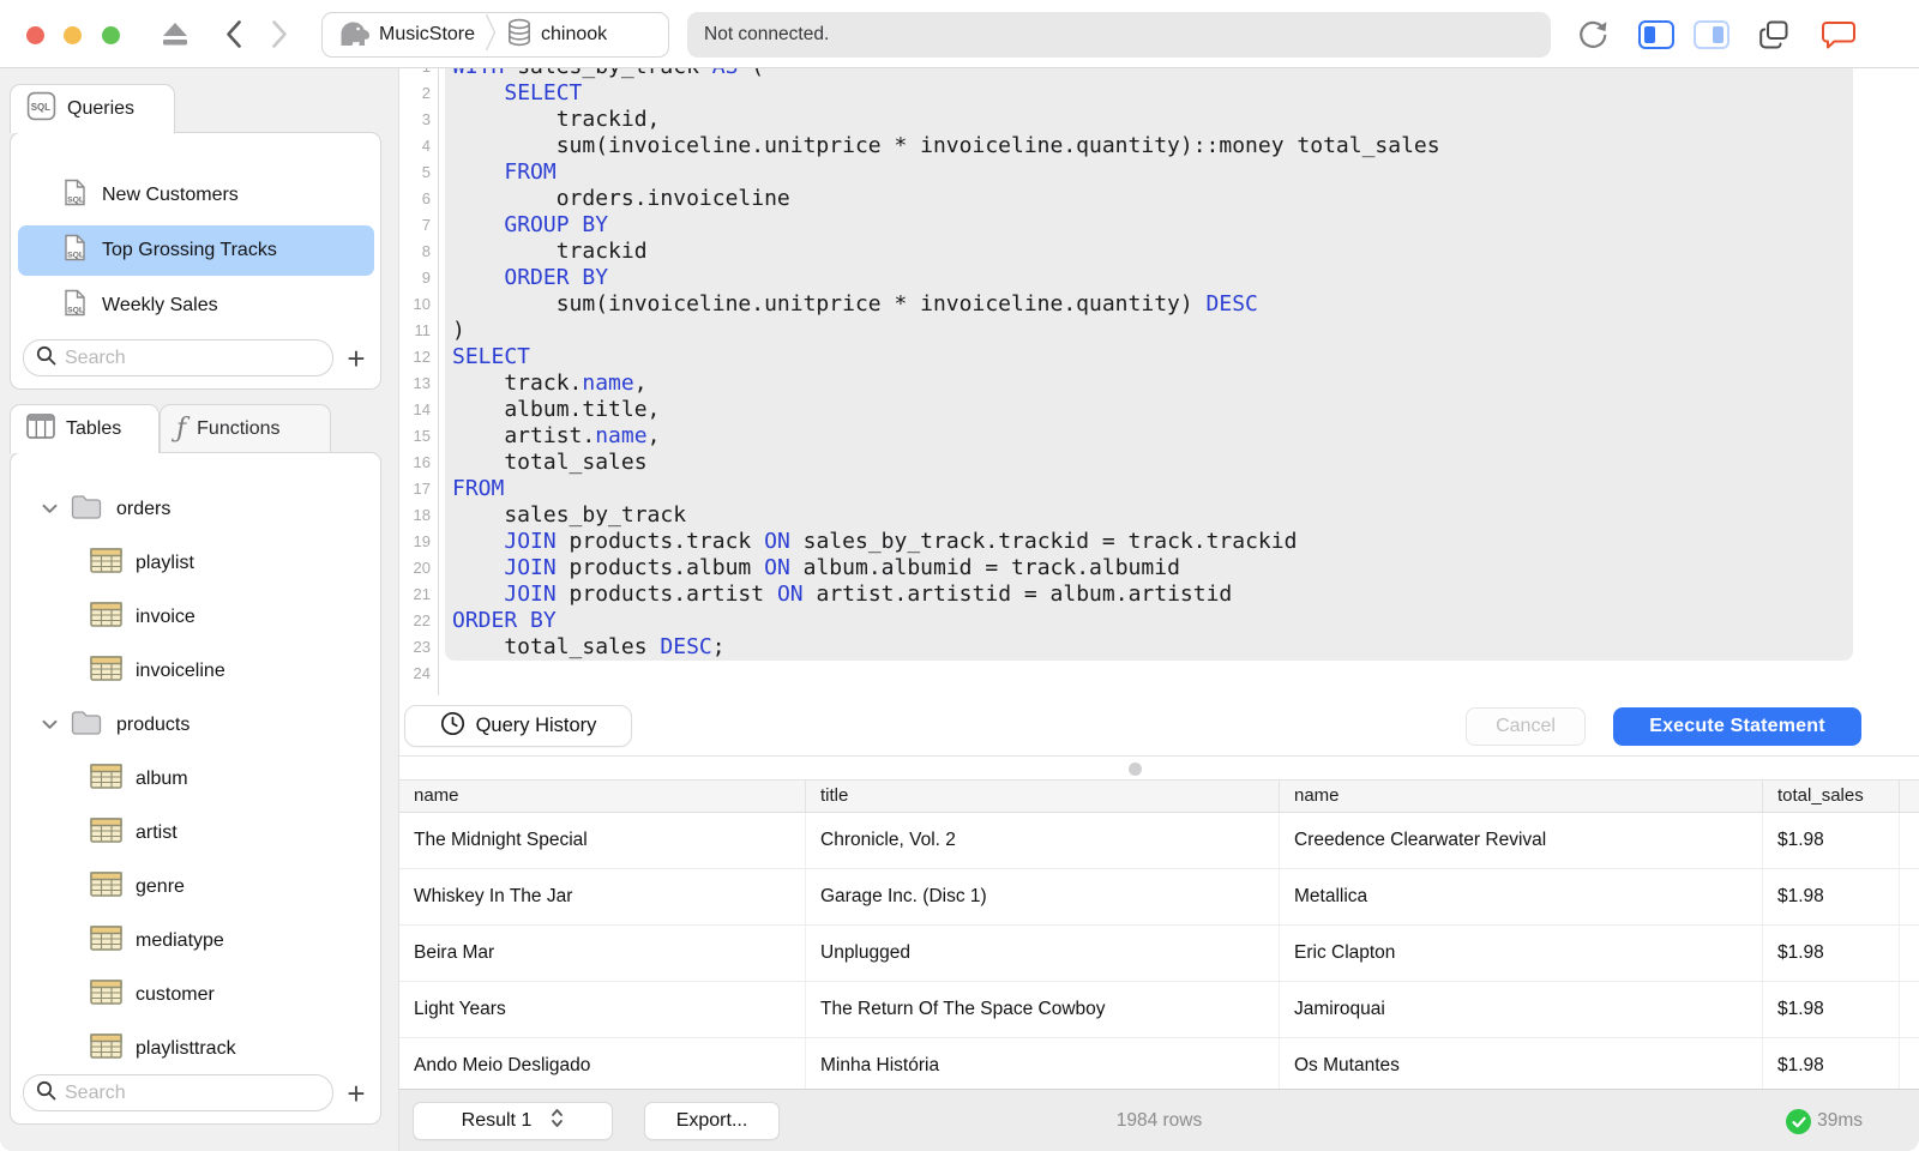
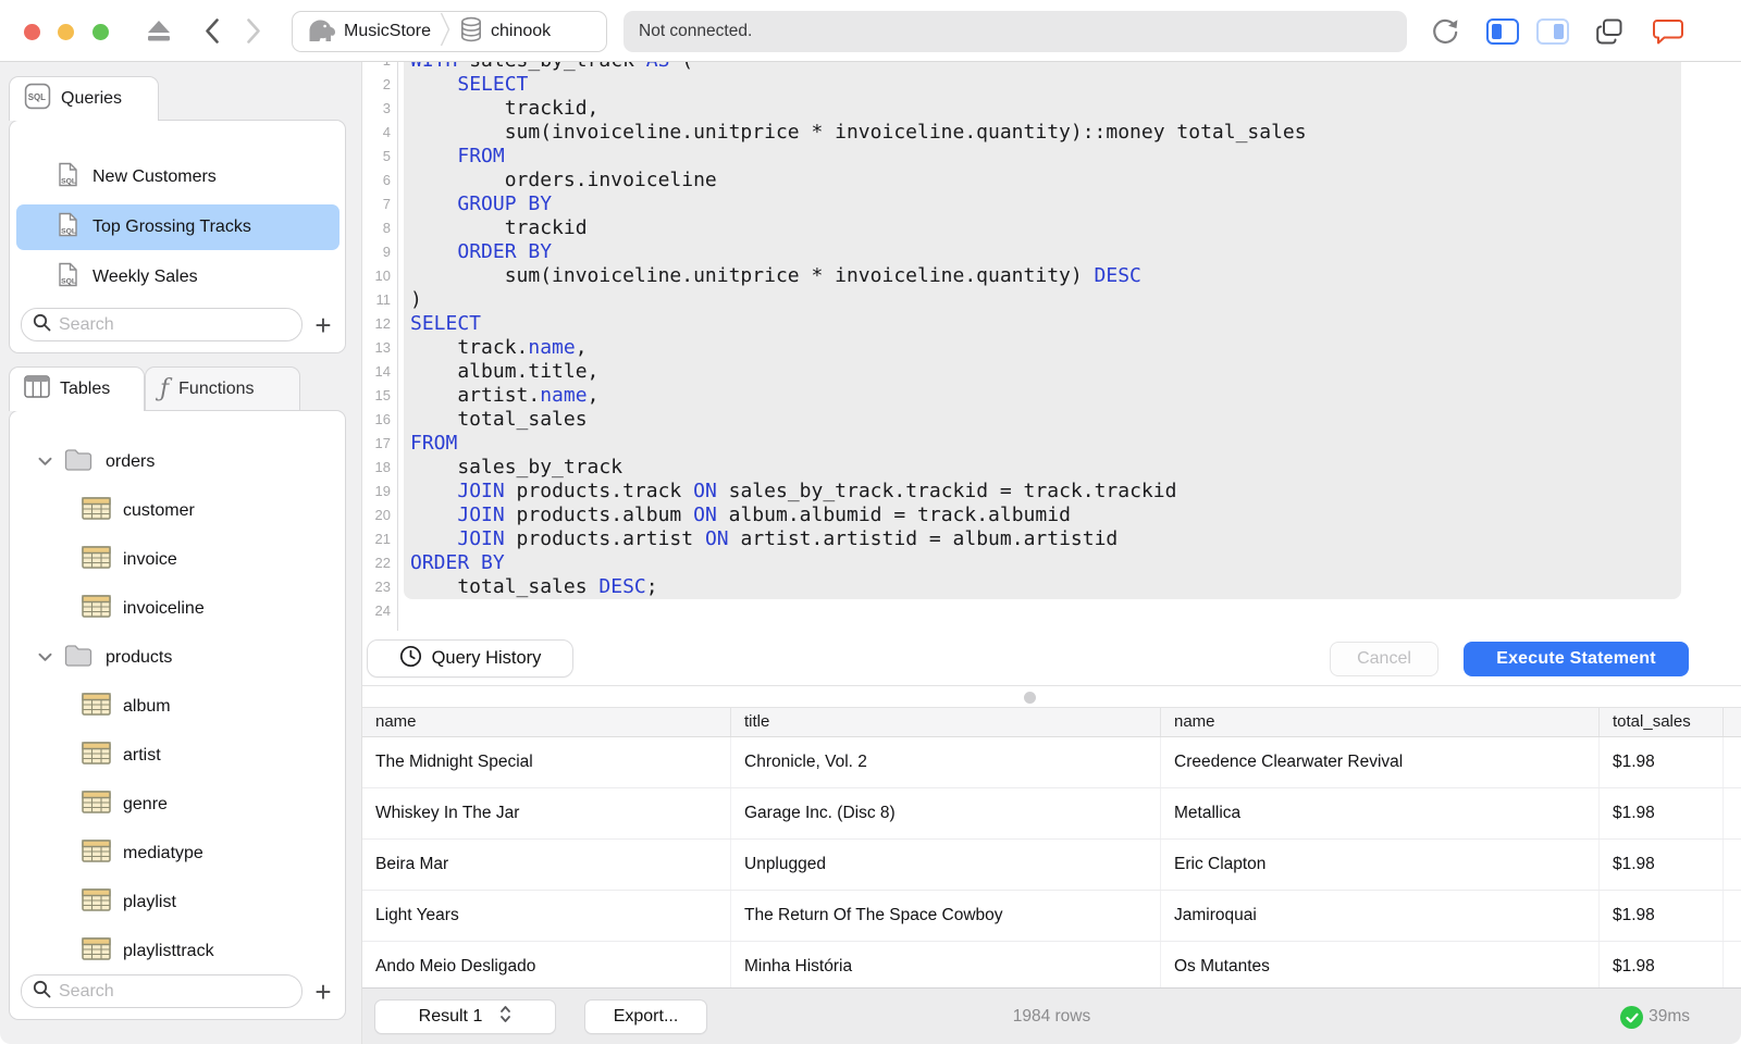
  MusicStore
  chinook
  Not connected.
  SQL
  Queries
  New Customers
  Top Grossing Tracks
  Weekly Sales
  Search
  +
  Tables
  ƒ
  Functions
  orders
- playlist
+ customer
  invoice
  invoiceline
  products
  album
  artist
  genre
  mediatype
- customer
+ playlist
  playlisttrack
  Search
  +
  2
  3
  4
  5
  6
  7
  8
  9
  10
  11
  12
  13
  14
  15
  16
  17
  18
  19
  20
  21
  22
  23
  24
  SELECT
  trackid,
  sum(invoiceline.unitprice * invoiceline.quantity)::money total_sales
  FROM
  orders.invoiceline
  GROUP BY
  trackid
  ORDER BY
  sum(invoiceline.unitprice * invoiceline.quantity) DESC
  )
  SELECT
  track.name,
  album.title,
  artist.name,
  total_sales
  FROM
  sales_by_track
  JOIN products.track ON sales_by_track.trackid = track.trackid
  JOIN products.album ON album.albumid = track.albumid
  JOIN products.artist ON artist.artistid = album.artistid
  ORDER BY
  total_sales DESC;
  Query History
  Cancel
  Execute Statement
  name
  title
  name
  total_sales
  The Midnight Special
  Chronicle, Vol. 2
  Creedence Clearwater Revival
  $1.98
  Whiskey In The Jar
- Garage Inc. (Disc 1)
+ Garage Inc. (Disc 8)
  Metallica
  $1.98
  Beira Mar
  Unplugged
  Eric Clapton
  $1.98
  Light Years
  The Return Of The Space Cowboy
  Jamiroquai
  $1.98
  Ando Meio Desligado
  Minha História
  Os Mutantes
  $1.98
  Result 1
  Export...
  1984 rows
  39ms
